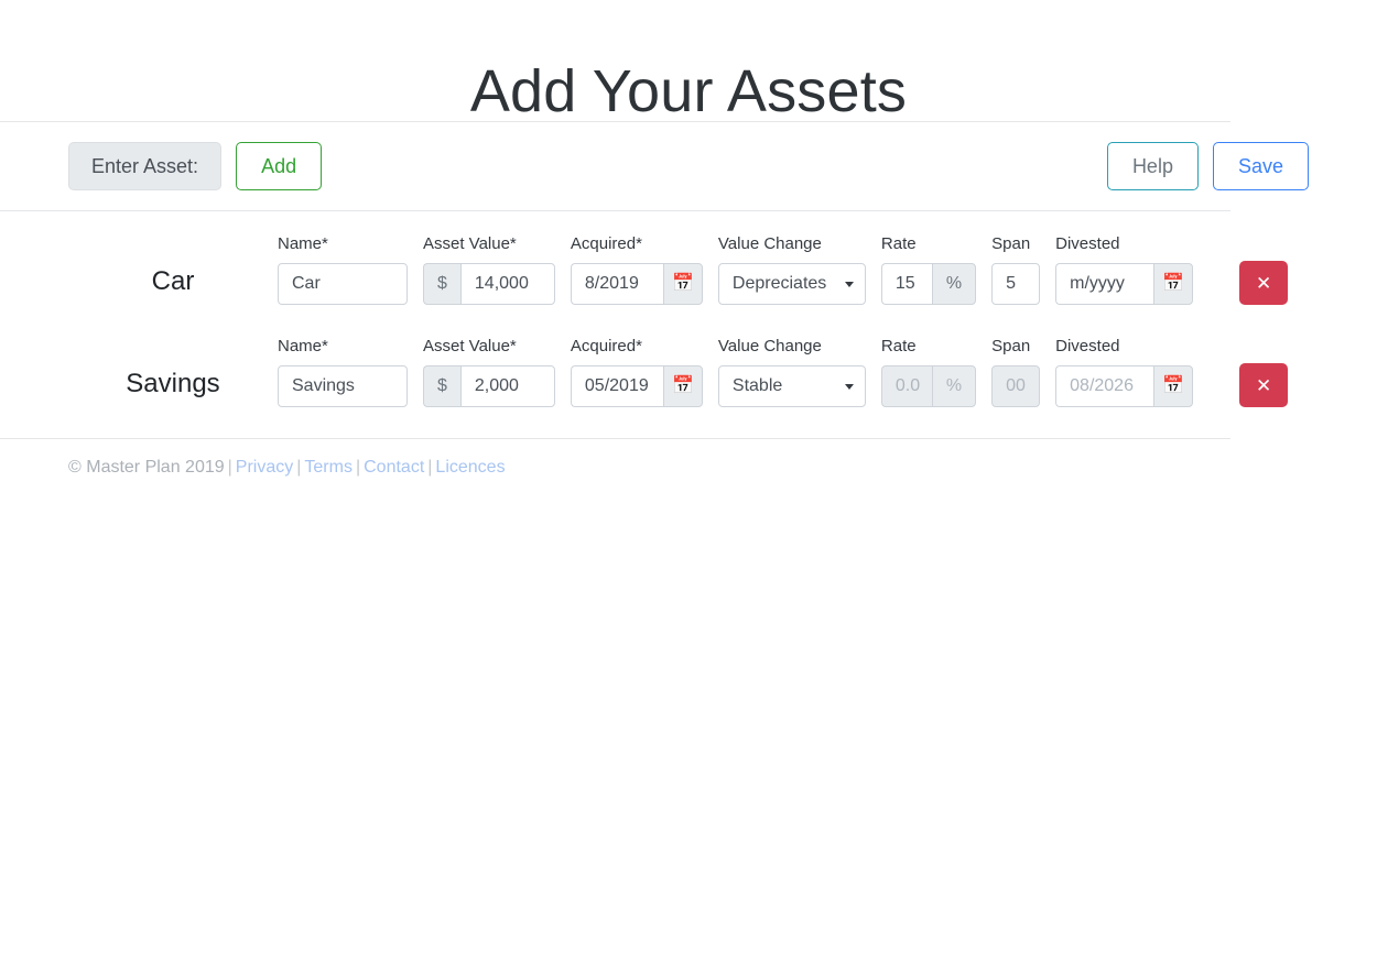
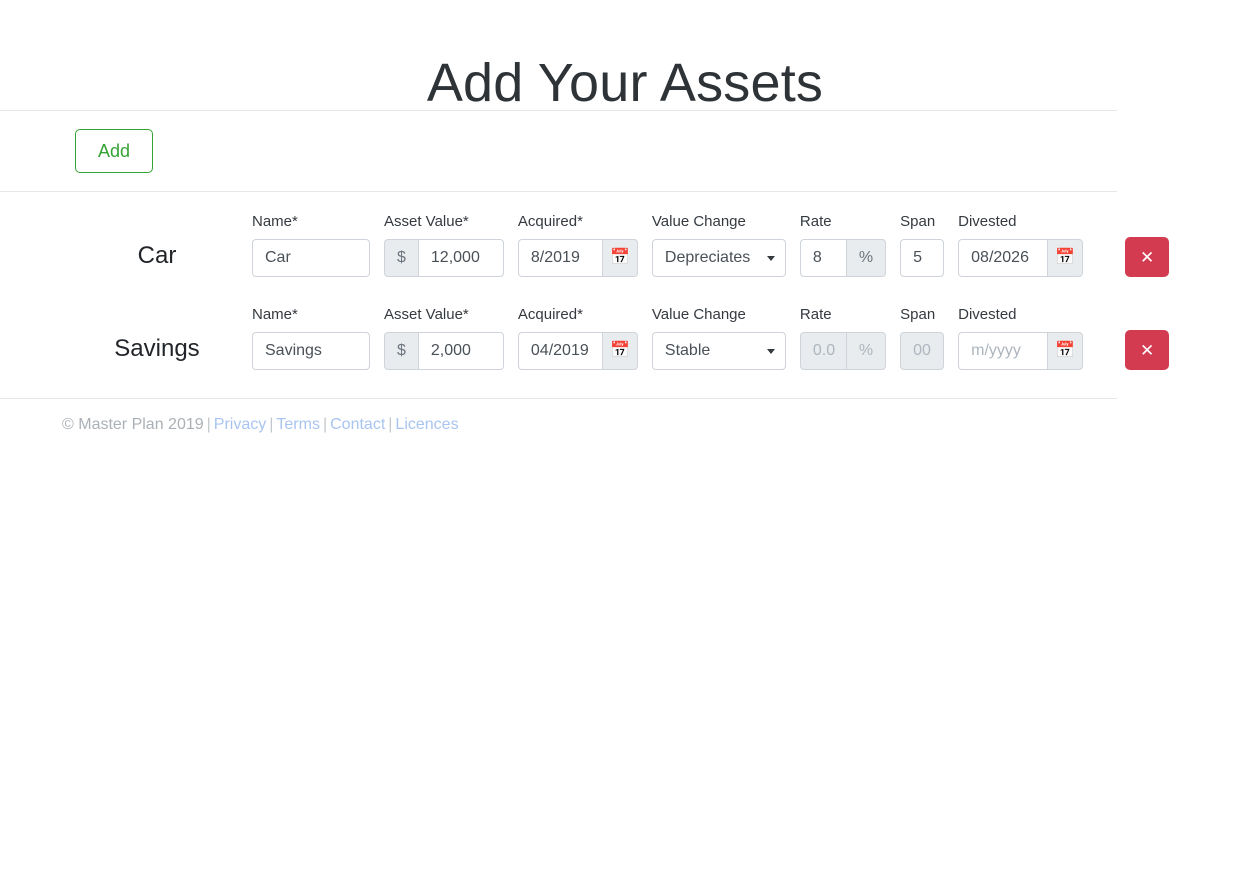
  Add Your Assets
- Enter Asset:
  Add
- Help
- Save
  Car
  Name*
  Car
  Asset Value*
  $
- 14,000
+ 12,000
  Acquired*
  8/2019
  📅
  Value Change
  Depreciates
  Rate
- 15
+ 8
  %
  Span
  5
  Divested
- m/yyyy
+ 08/2026
  📅
  ✕
  Savings
  Name*
  Savings
  Asset Value*
  $
  2,000
  Acquired*
- 05/2019
+ 04/2019
  📅
  Value Change
  Stable
  Rate
  0.0
  %
  Span
  00
  Divested
- 08/2026
+ m/yyyy
  📅
  ✕
  © Master Plan 2019 | Privacy | Terms | Contact | Licences
